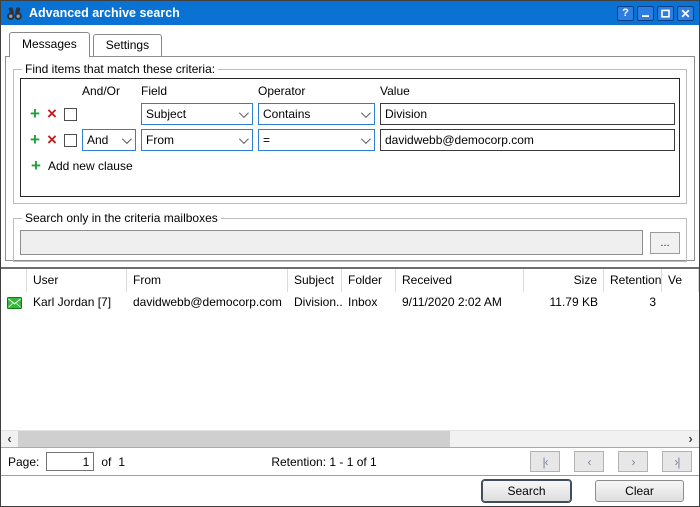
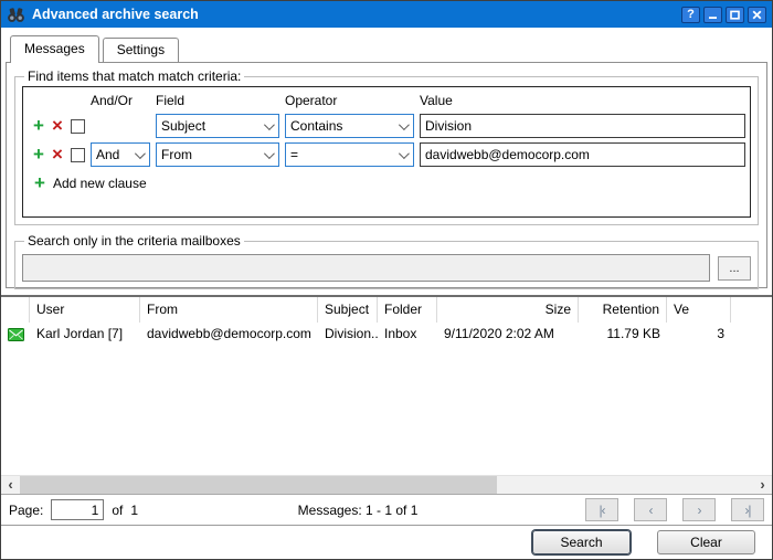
  Advanced archive search
  ?
  Messages
  Settings
- Find items that match these criteria:
+ Find items that match match criteria:
  And/Or
  Field
  Operator
  Value
  +
  ×
  Subject
  Contains
  Division
  +
  ×
  And
  From
  =
  davidwebb@democorp.com
  +
  Add new clause
  Search only in the criteria mailboxes
  ...
  User
  From
  Subject
  Folder
- Received
  Size
  Retention
  Ve
  Karl Jordan [7]
  davidwebb@democorp.com
  Division..
  Inbox
  9/11/2020 2:02 AM
  11.79 KB
  3
  ‹
  ›
  Page:
  1
  of
  1
- Retention: 1 - 1 of 1
+ Messages: 1 - 1 of 1
  |‹
  ‹
  ›
  ›|
  Search
  Clear
